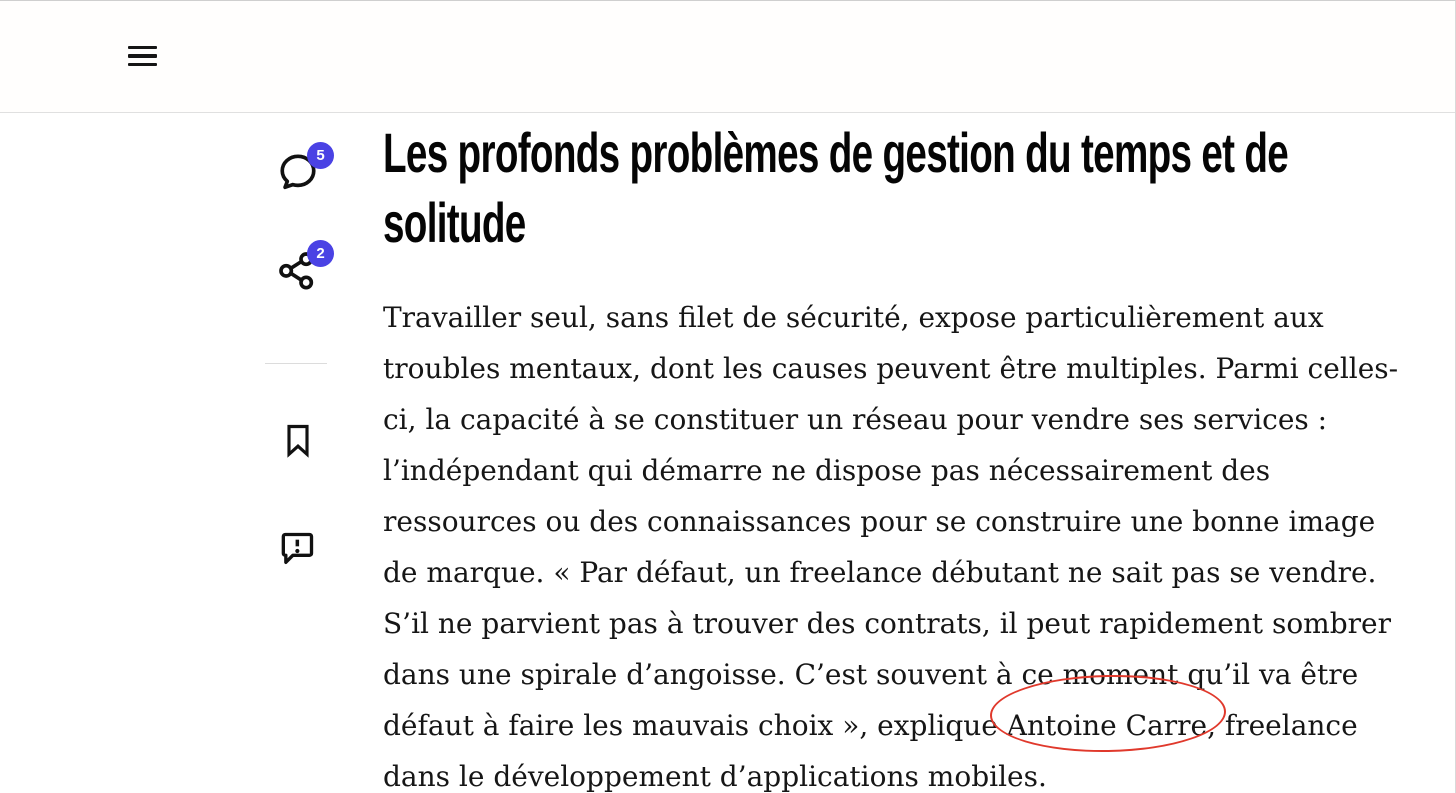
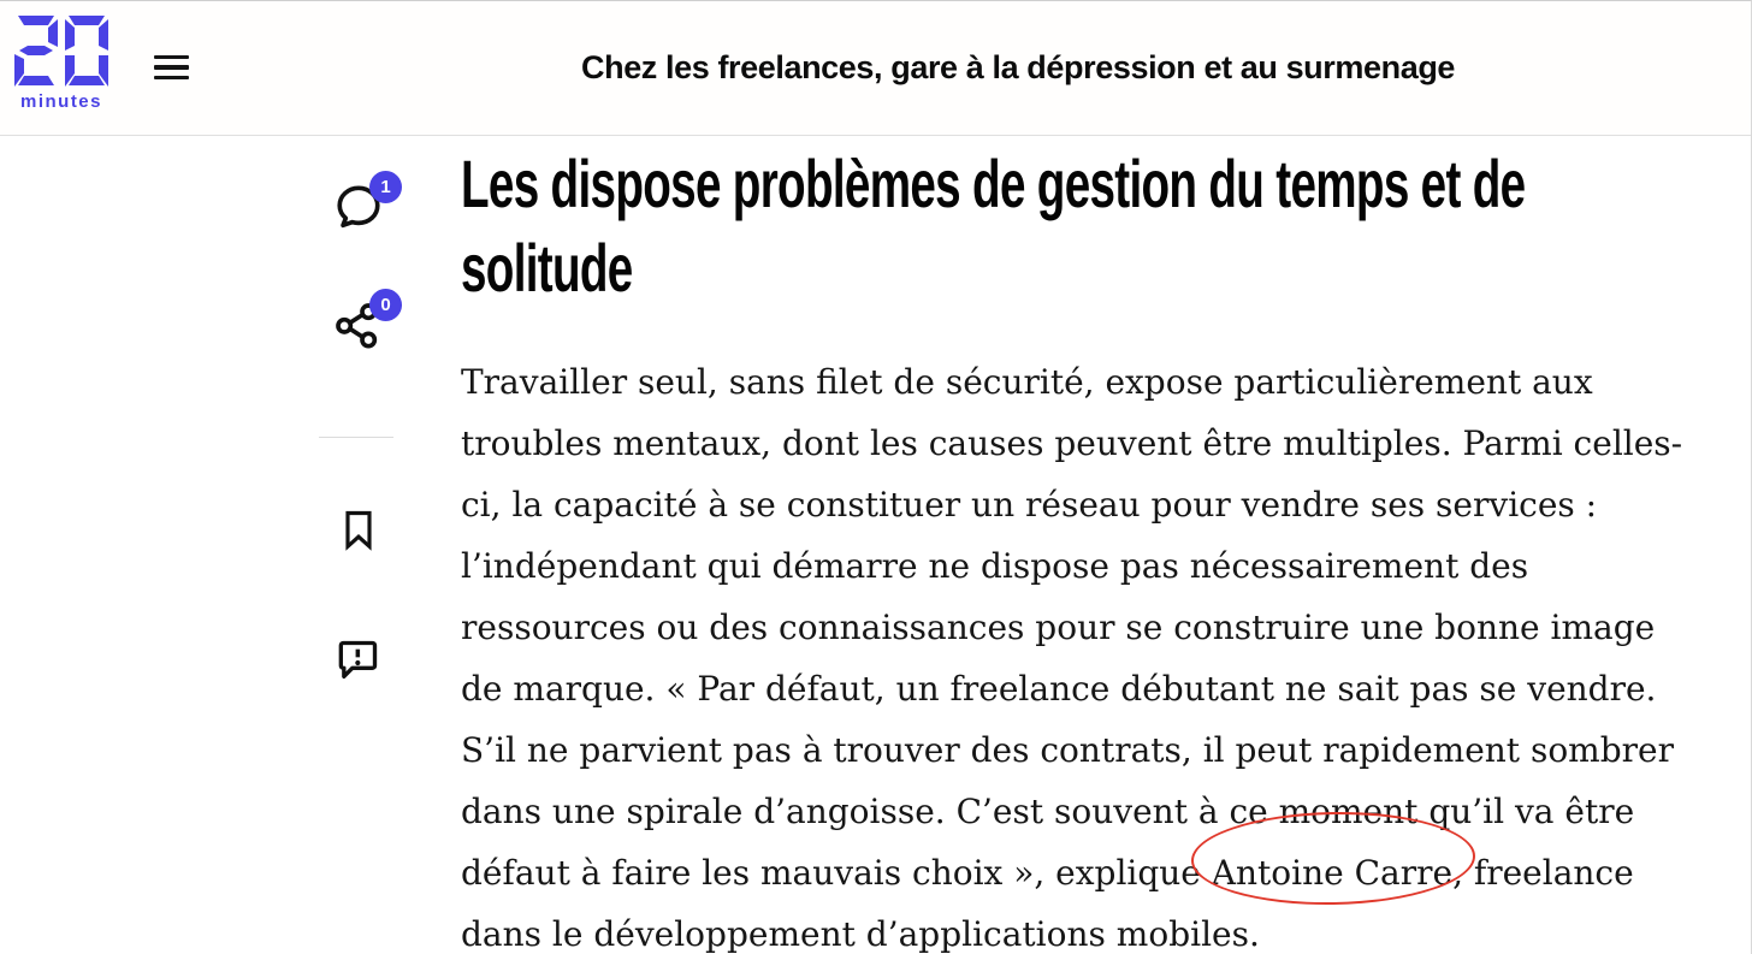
+ minutes
+ Chez les freelances, gare à la dépression et au surmenage
- 5
+ 1
- 2
+ 0
- Les profonds problèmes de gestion du temps et de solitude
+ Les dispose problèmes de gestion du temps et de solitude
  Travailler seul, sans filet de sécurité, expose particulièrement aux troubles mentaux, dont les causes peuvent être multiples. Parmi celles-ci, la capacité à se constituer un réseau pour vendre ses services : l’indépendant qui démarre ne dispose pas nécessairement des ressources ou des connaissances pour se construire une bonne image de marque. « Par défaut, un freelance débutant ne sait pas se vendre. S’il ne parvient pas à trouver des contrats, il peut rapidement sombrer dans une spirale d’angoisse. C’est souvent à ce moment qu’il va être défaut à faire les mauvais choix », explique Antoine Carre, freelance dans le développement d’applications mobiles.
